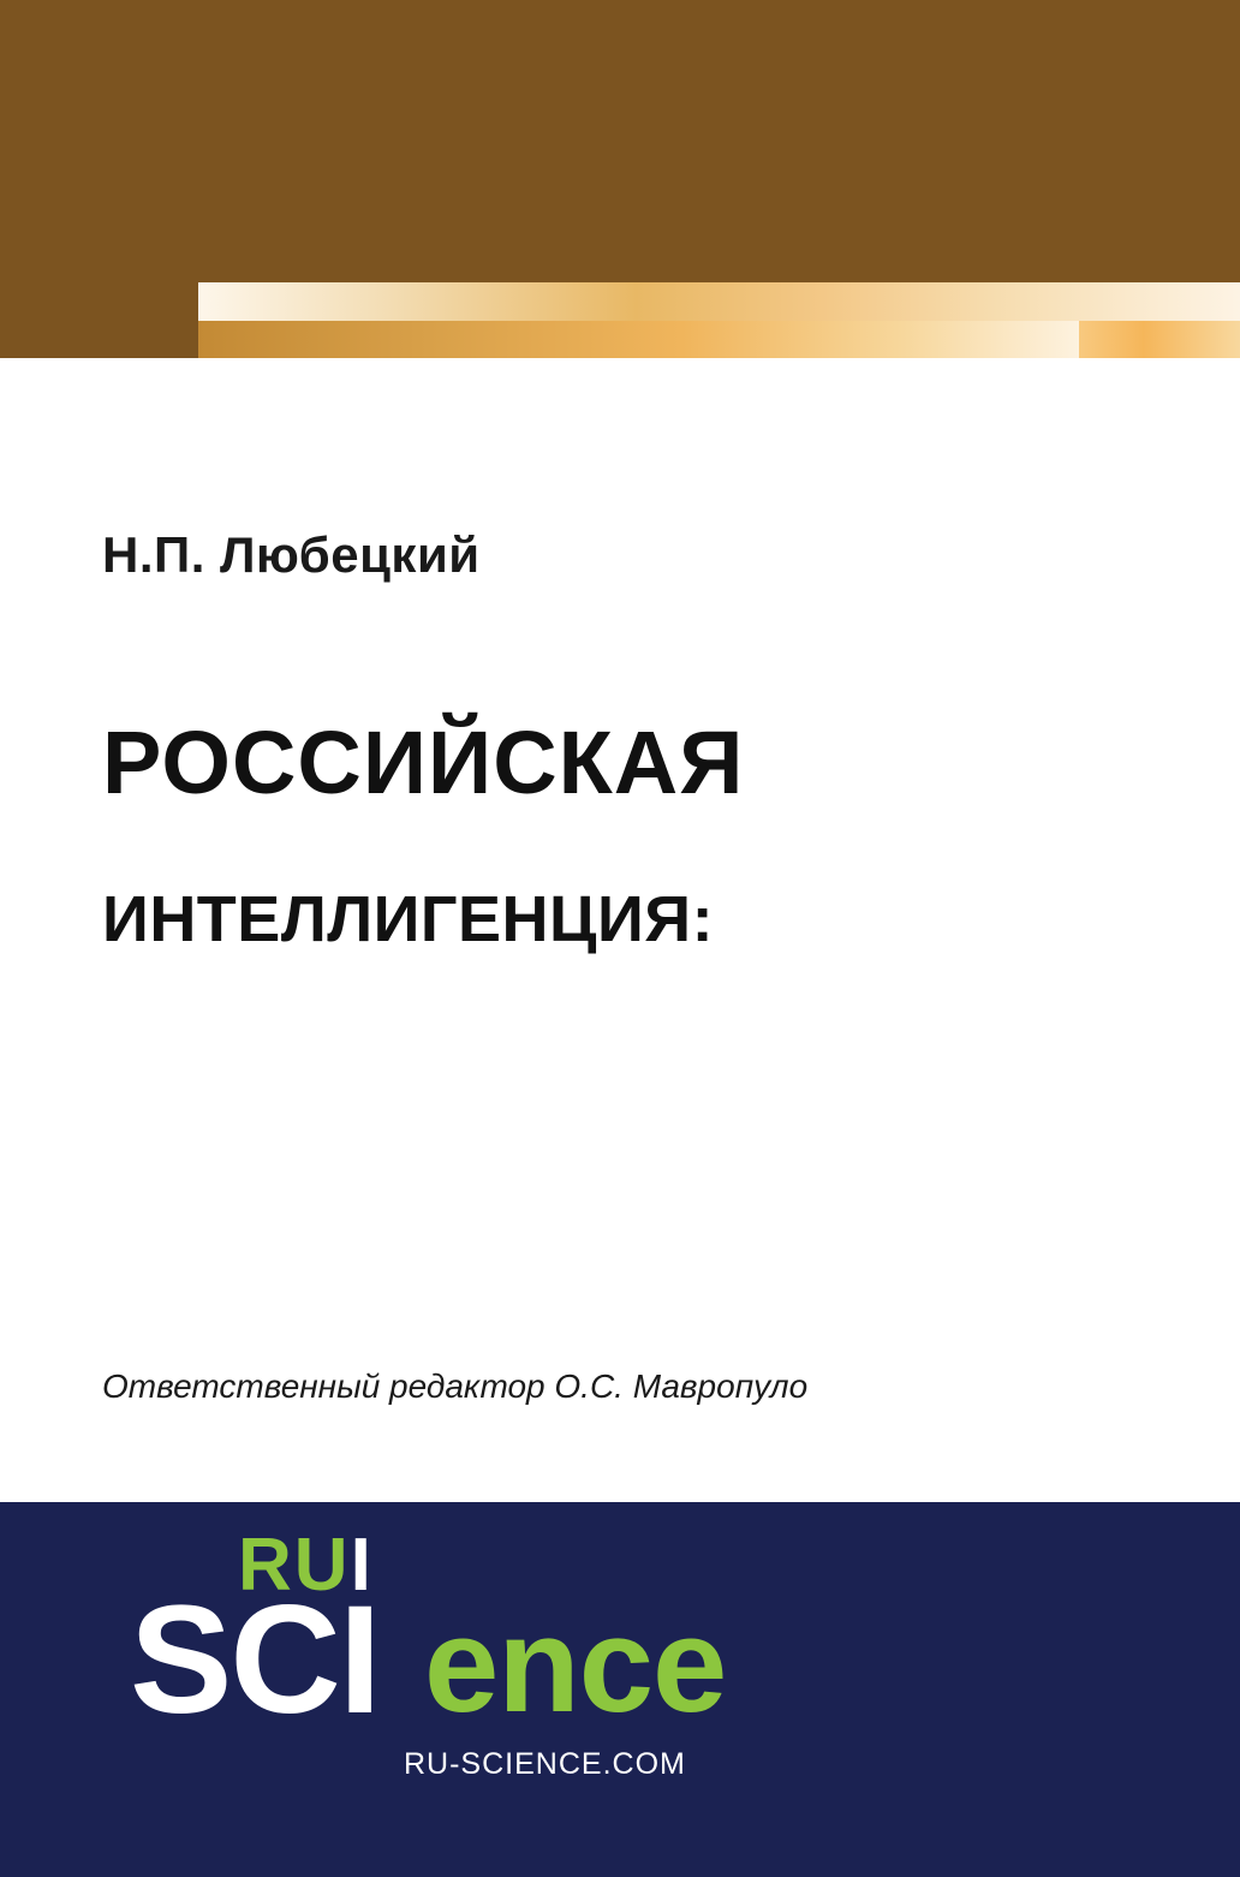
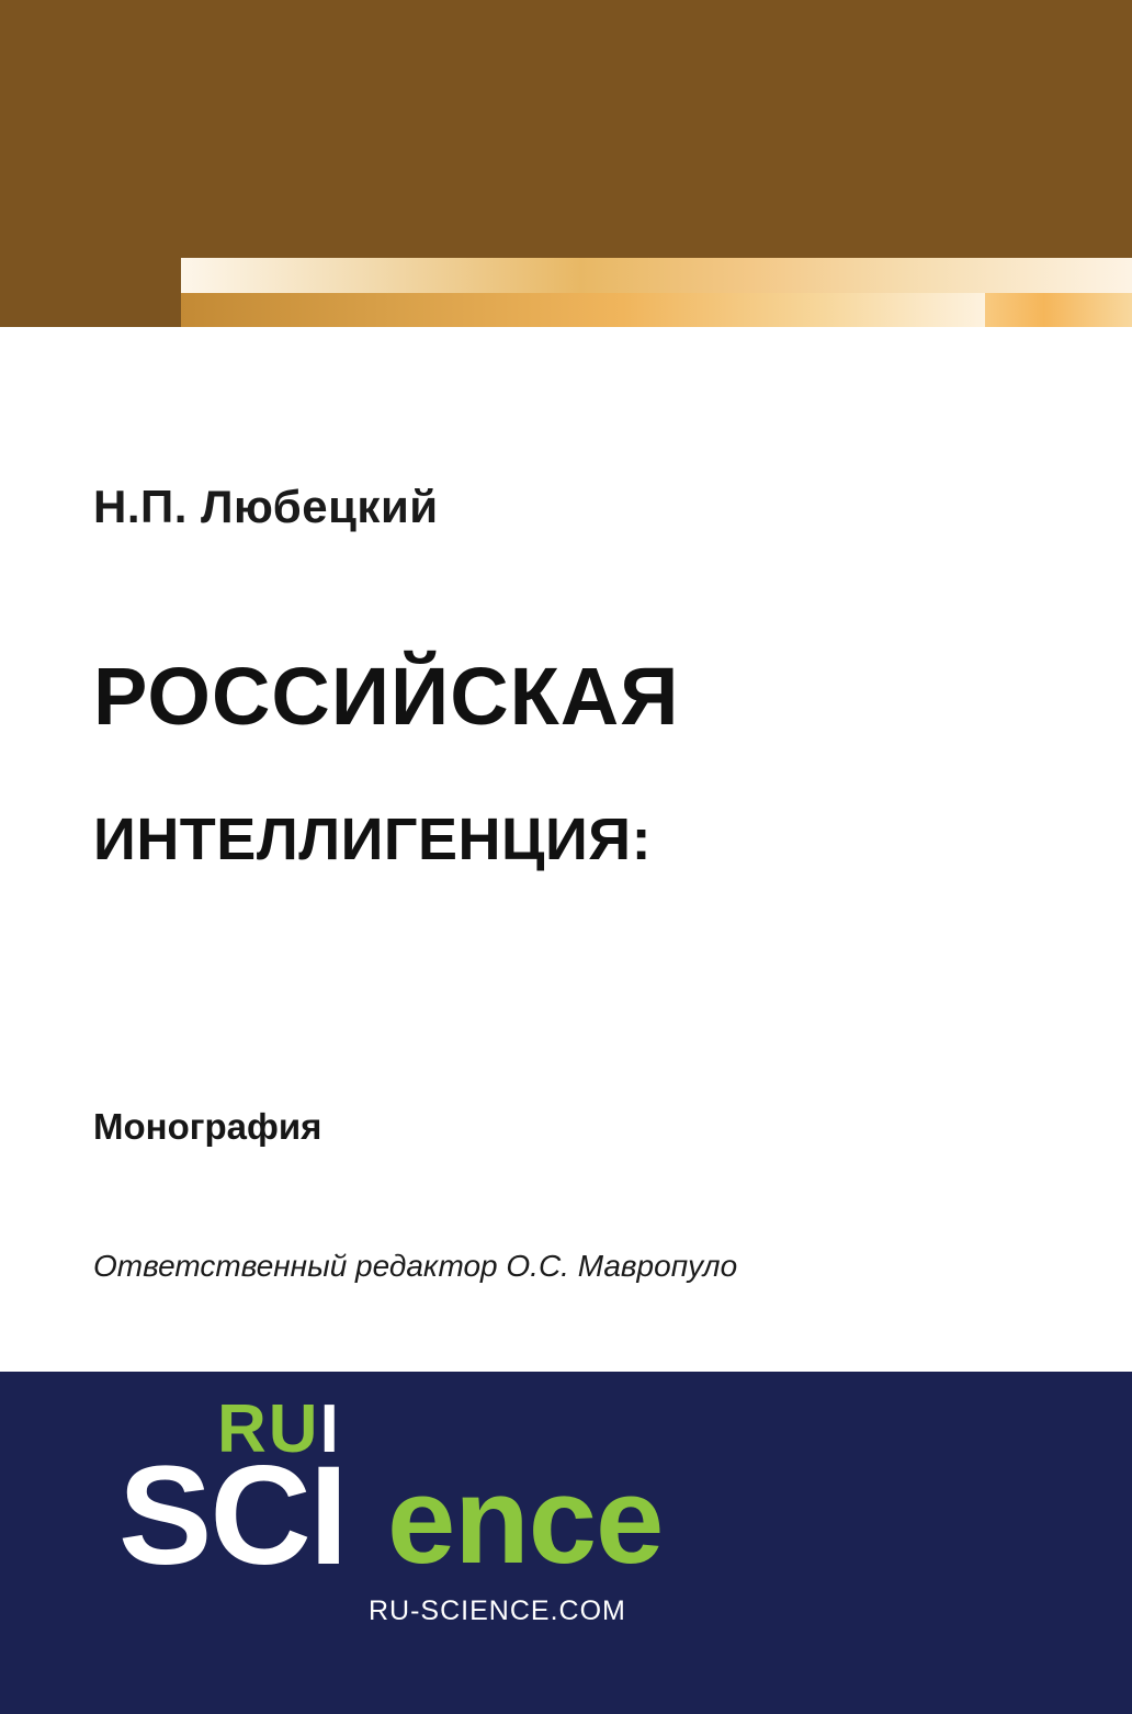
  Н.П. Любецкий
  РОССИЙСКАЯ
  ИНТЕЛЛИГЕНЦИЯ:
+ Монография
  Ответственный редактор О.С. Мавропуло
  RUI
  SCI
  ence
  RU-SCIENCE.COM
